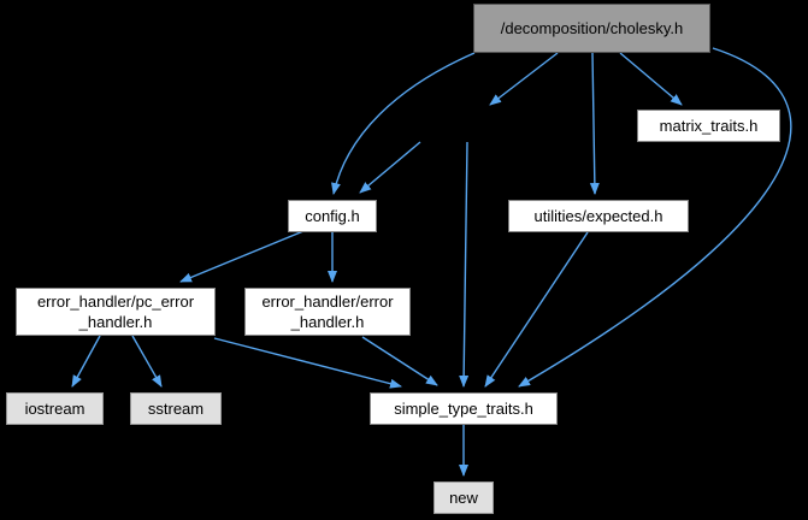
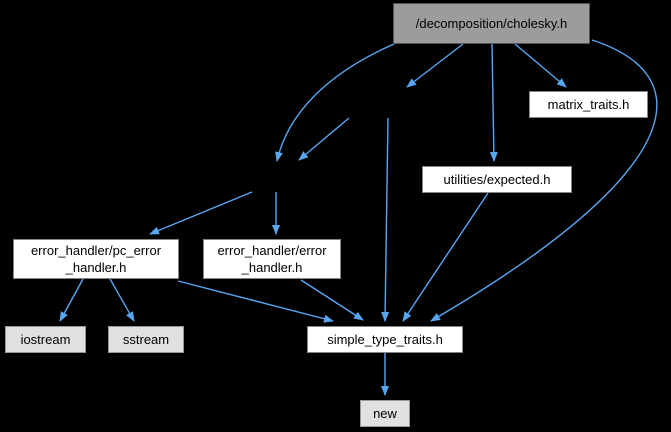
  /decomposition/cholesky.h
  matrix_traits.h
- config.h
  utilities/expected.h
  error_handler/pc_error
  _handler.h
  error_handler/error
  _handler.h
  iostream
  sstream
  simple_type_traits.h
  new
